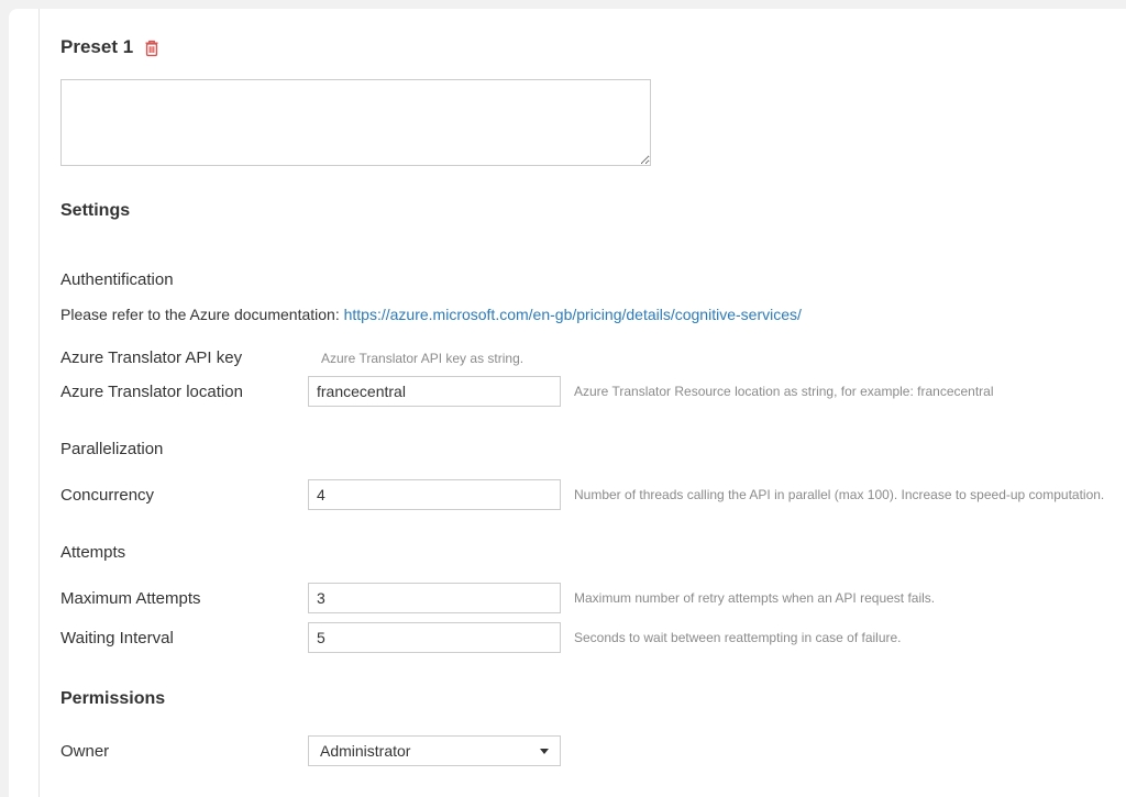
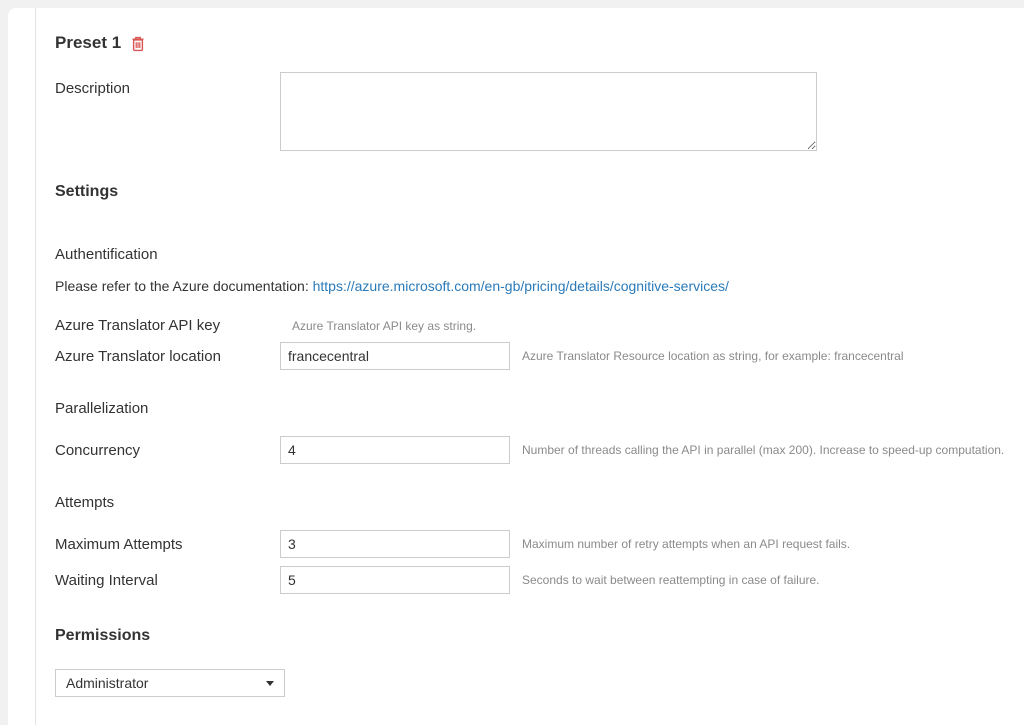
  Preset 1
+ Description
  Settings
  Authentification
  Please refer to the Azure documentation: https://azure.microsoft.com/en-gb/pricing/details/cognitive-services/
  Azure Translator API key
  Azure Translator API key as string.
  Azure Translator location
  francecentral
  Azure Translator Resource location as string, for example: francecentral
  Parallelization
  Concurrency
  4
- Number of threads calling the API in parallel (max 100). Increase to speed-up computation.
+ Number of threads calling the API in parallel (max 200). Increase to speed-up computation.
  Attempts
  Maximum Attempts
  3
  Maximum number of retry attempts when an API request fails.
  Waiting Interval
  5
  Seconds to wait between reattempting in case of failure.
  Permissions
- Owner
  Administrator
